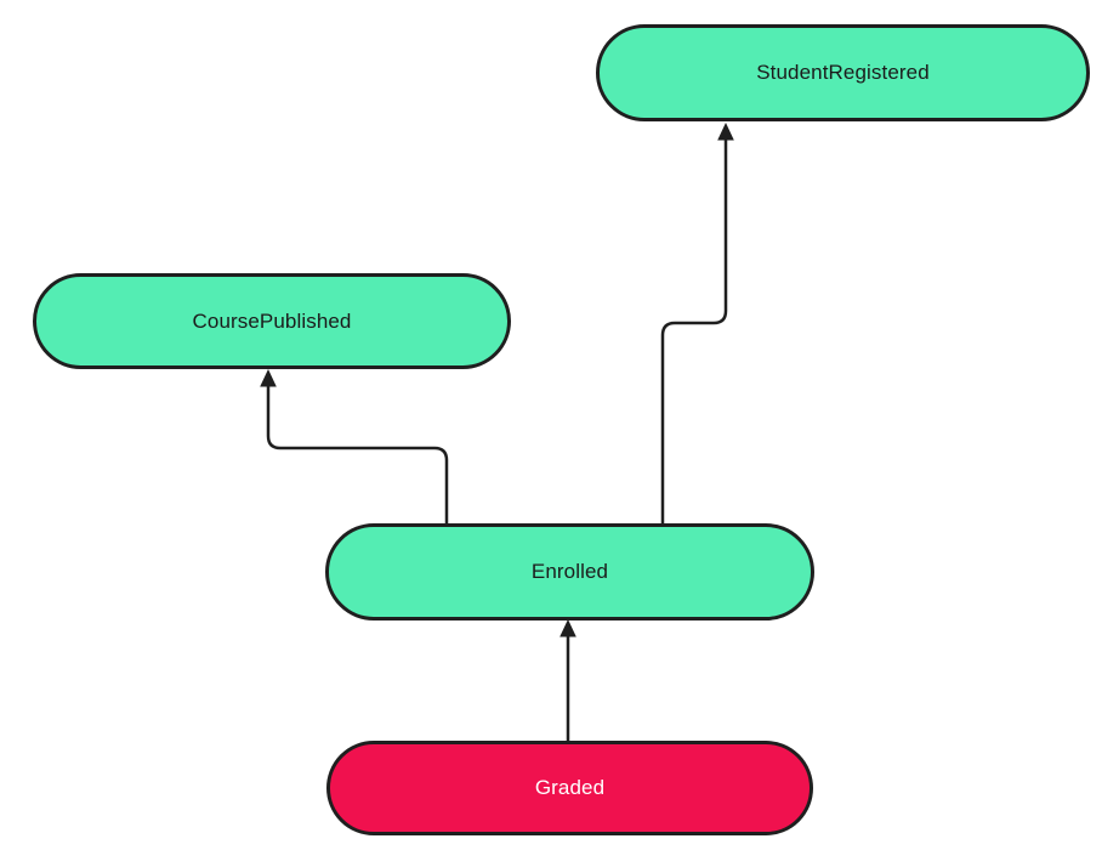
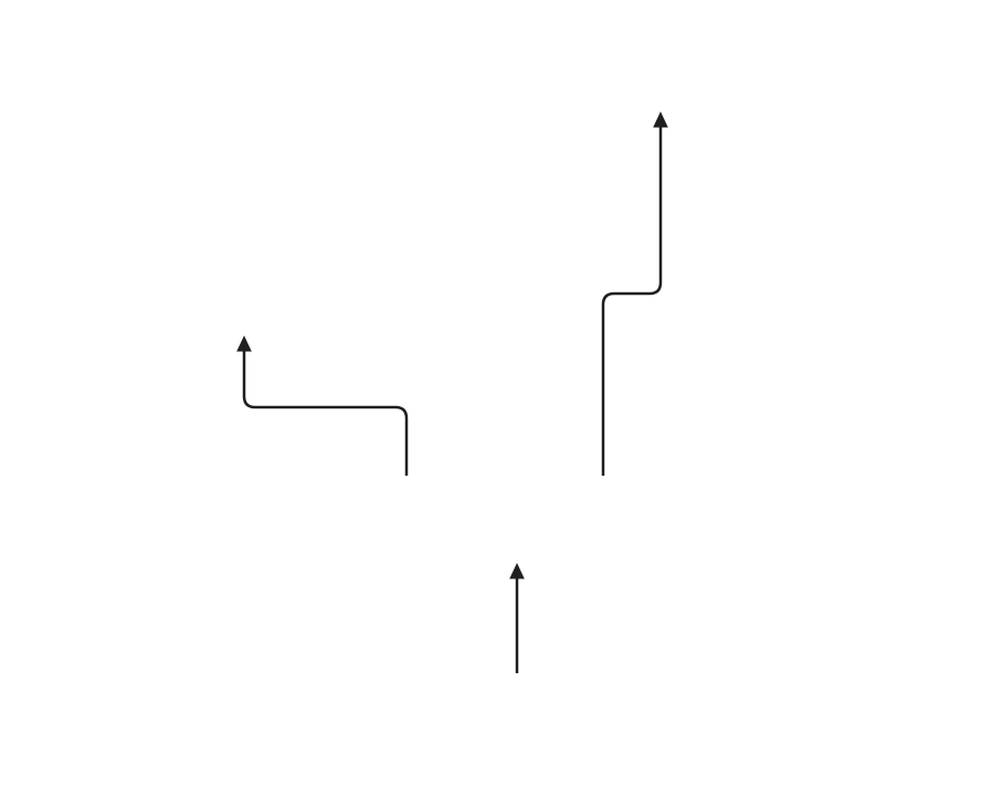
- StudentRegistered
- CoursePublished
- Enrolled
- Graded
